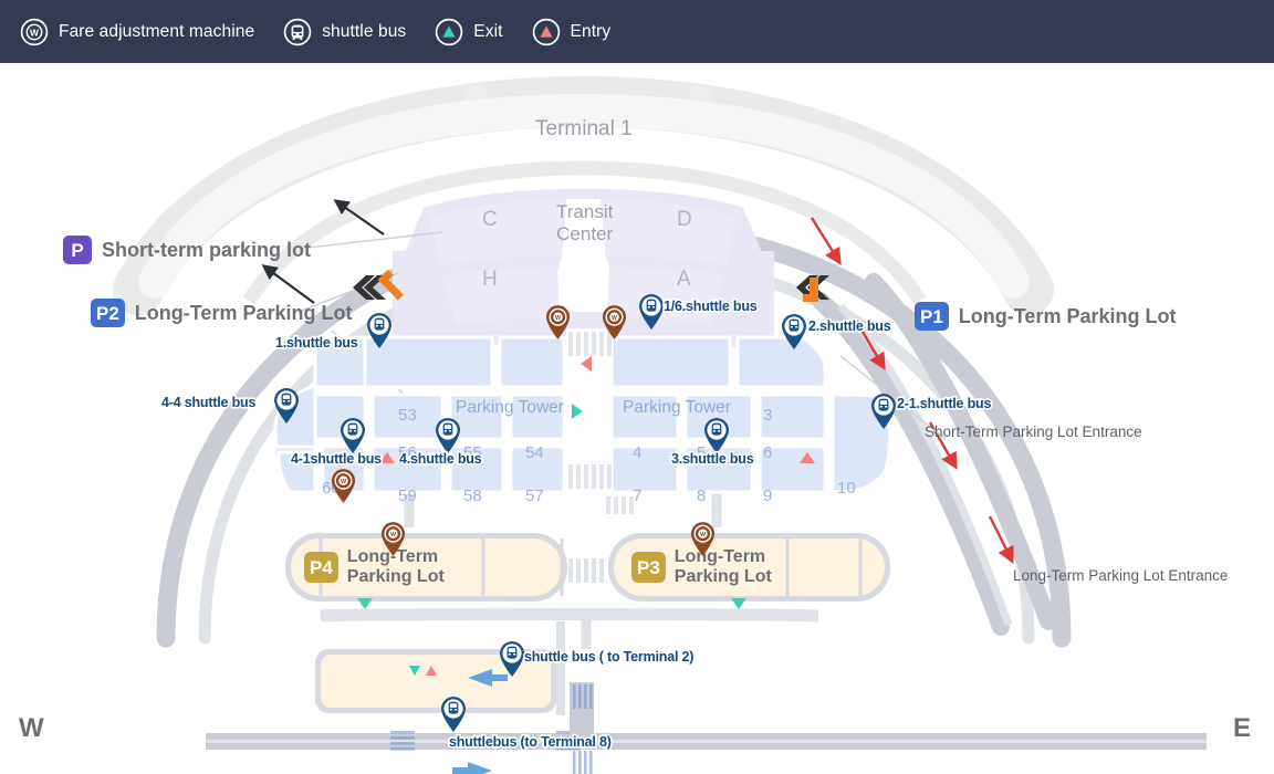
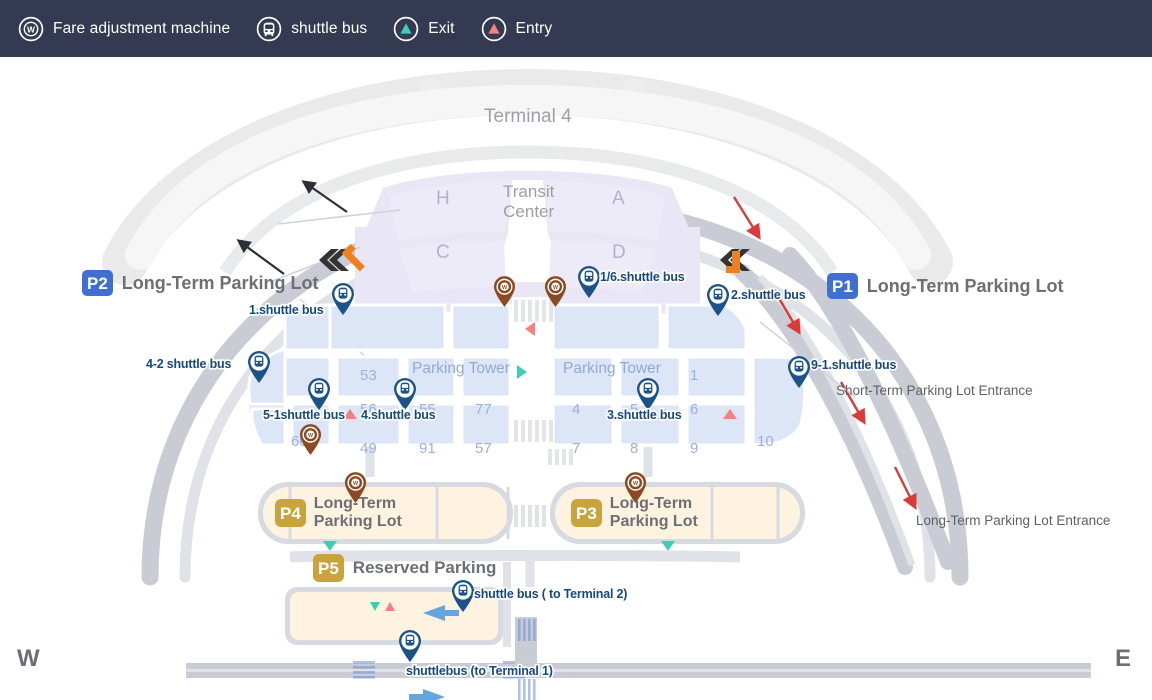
  W
  Fare adjustment machine
  shuttle bus
  Exit
  Entry
- Terminal 1
+ Terminal 4
  Transit
  Center
- C
+ H
- D
+ A
- H
+ C
- A
+ D
- P
- Short-term parking lot
  P2
  Long-Term Parking Lot
  P1
  Long-Term Parking Lot
  Short-Term Parking Lot Entrance
  Long-Term Parking Lot Entrance
  Parking Tower
  Parking Tower
  53
  56
  55
- 54
+ 77
- 59
+ 49
- 58
+ 91
  57
- 3
+ 1
  4
  5
  6
  7
  8
  9
  10
  P4
  Long-Term
  Parking Lot
  P3
  Long-Term
  Parking Lot
+ P5
+ Reserved Parking
  1.shuttle bus
- 4-4 shuttle bus
+ 4-2 shuttle bus
- 4-1shuttle bus
+ 5-1shuttle bus
  4.shuttle bus
  1/6.shuttle bus
  2.shuttle bus
- 2-1.shuttle bus
+ 9-1.shuttle bus
  3.shuttle bus
  shuttle bus ( to Terminal 2)
- shuttlebus (to Terminal 8)
+ shuttlebus (to Terminal 1)
  W
  E
